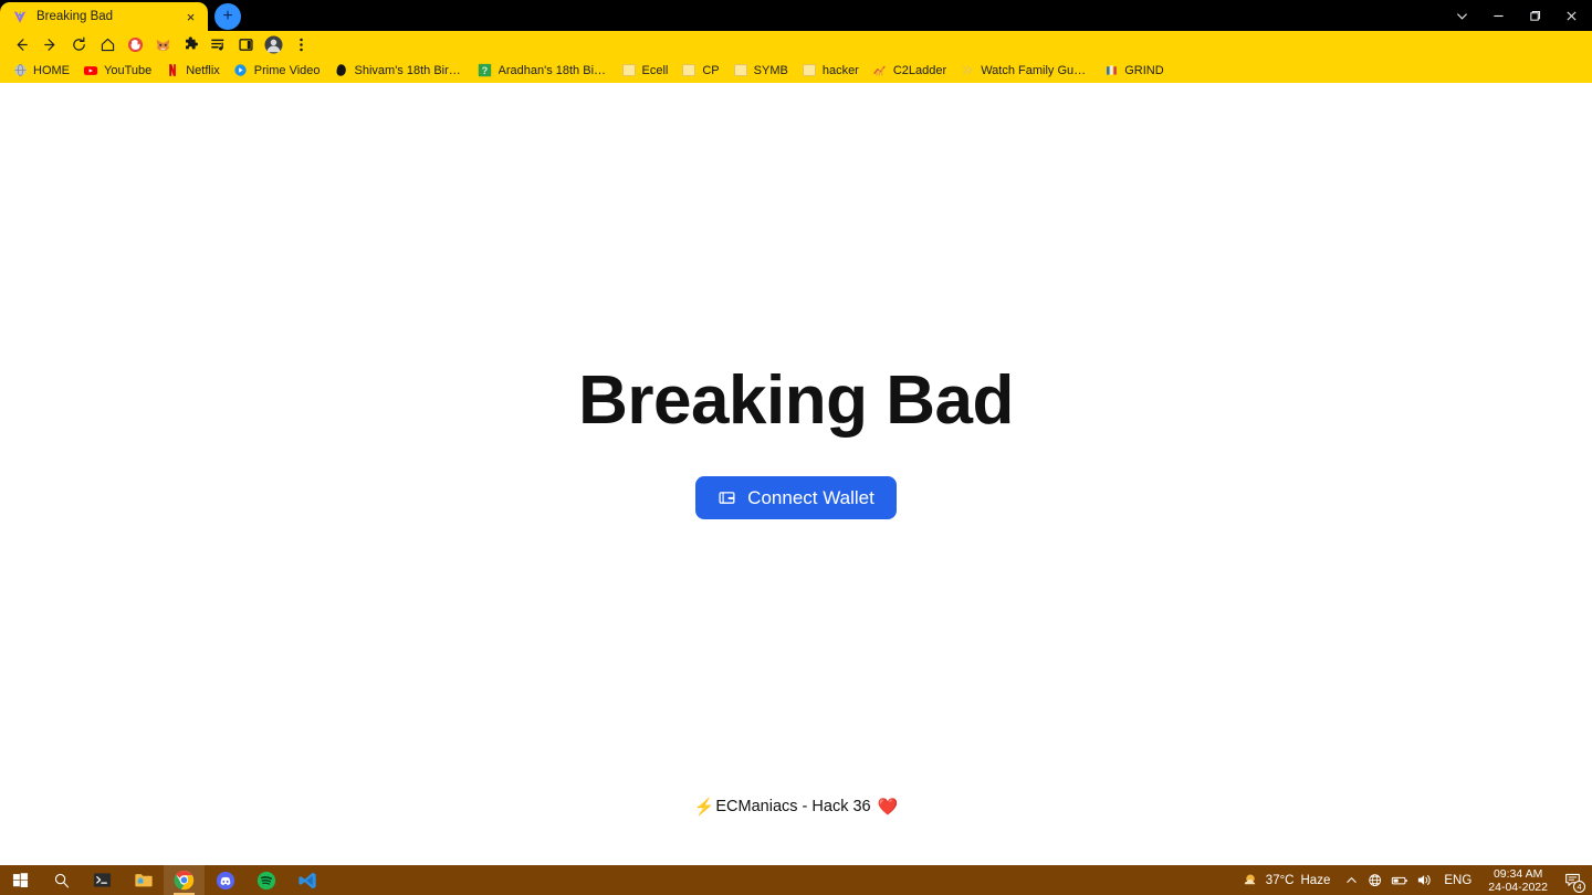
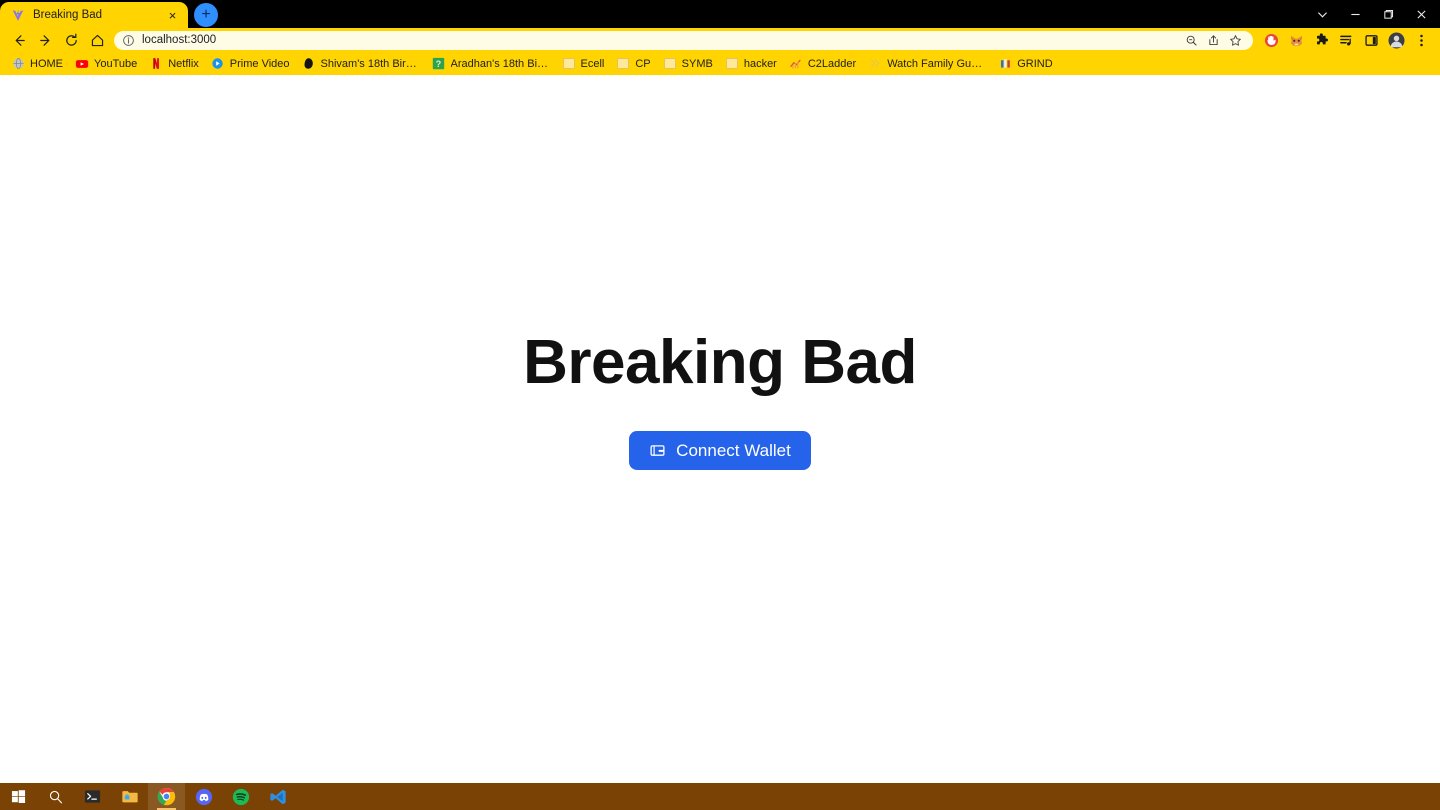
  Breaking Bad
  ×
  +
+ localhost:3000
  HOME
  YouTube
  Netflix
  Prime Video
  Shivam's 18th Birth.
  ?
  Aradhan's 18th Birt..
  Ecell
  CP
  SYMB
  hacker
  C2Ladder
  Watch Family Guy o
  GRIND
  Breaking Bad
  Connect Wallet
- ⚡
- ECManiacs - Hack 36
- ❤️
- 37°C
- Haze
- ENG
- 09:34 AM
- 24-04-2022
- 4
